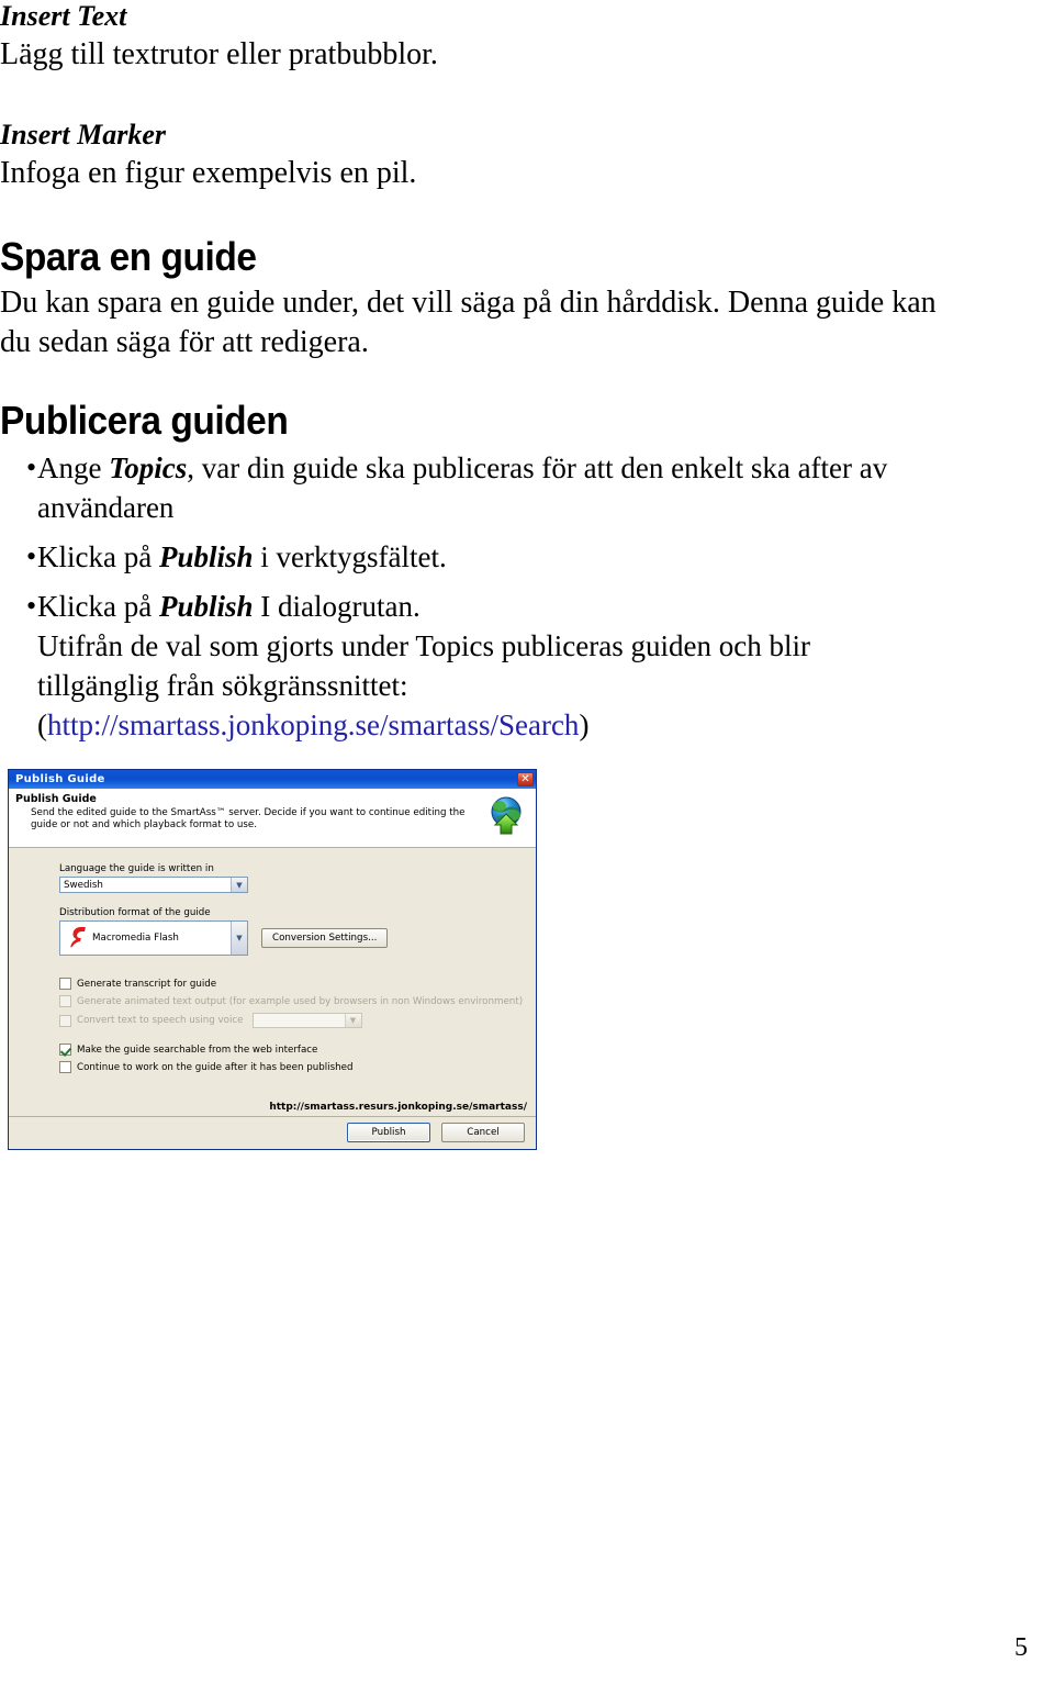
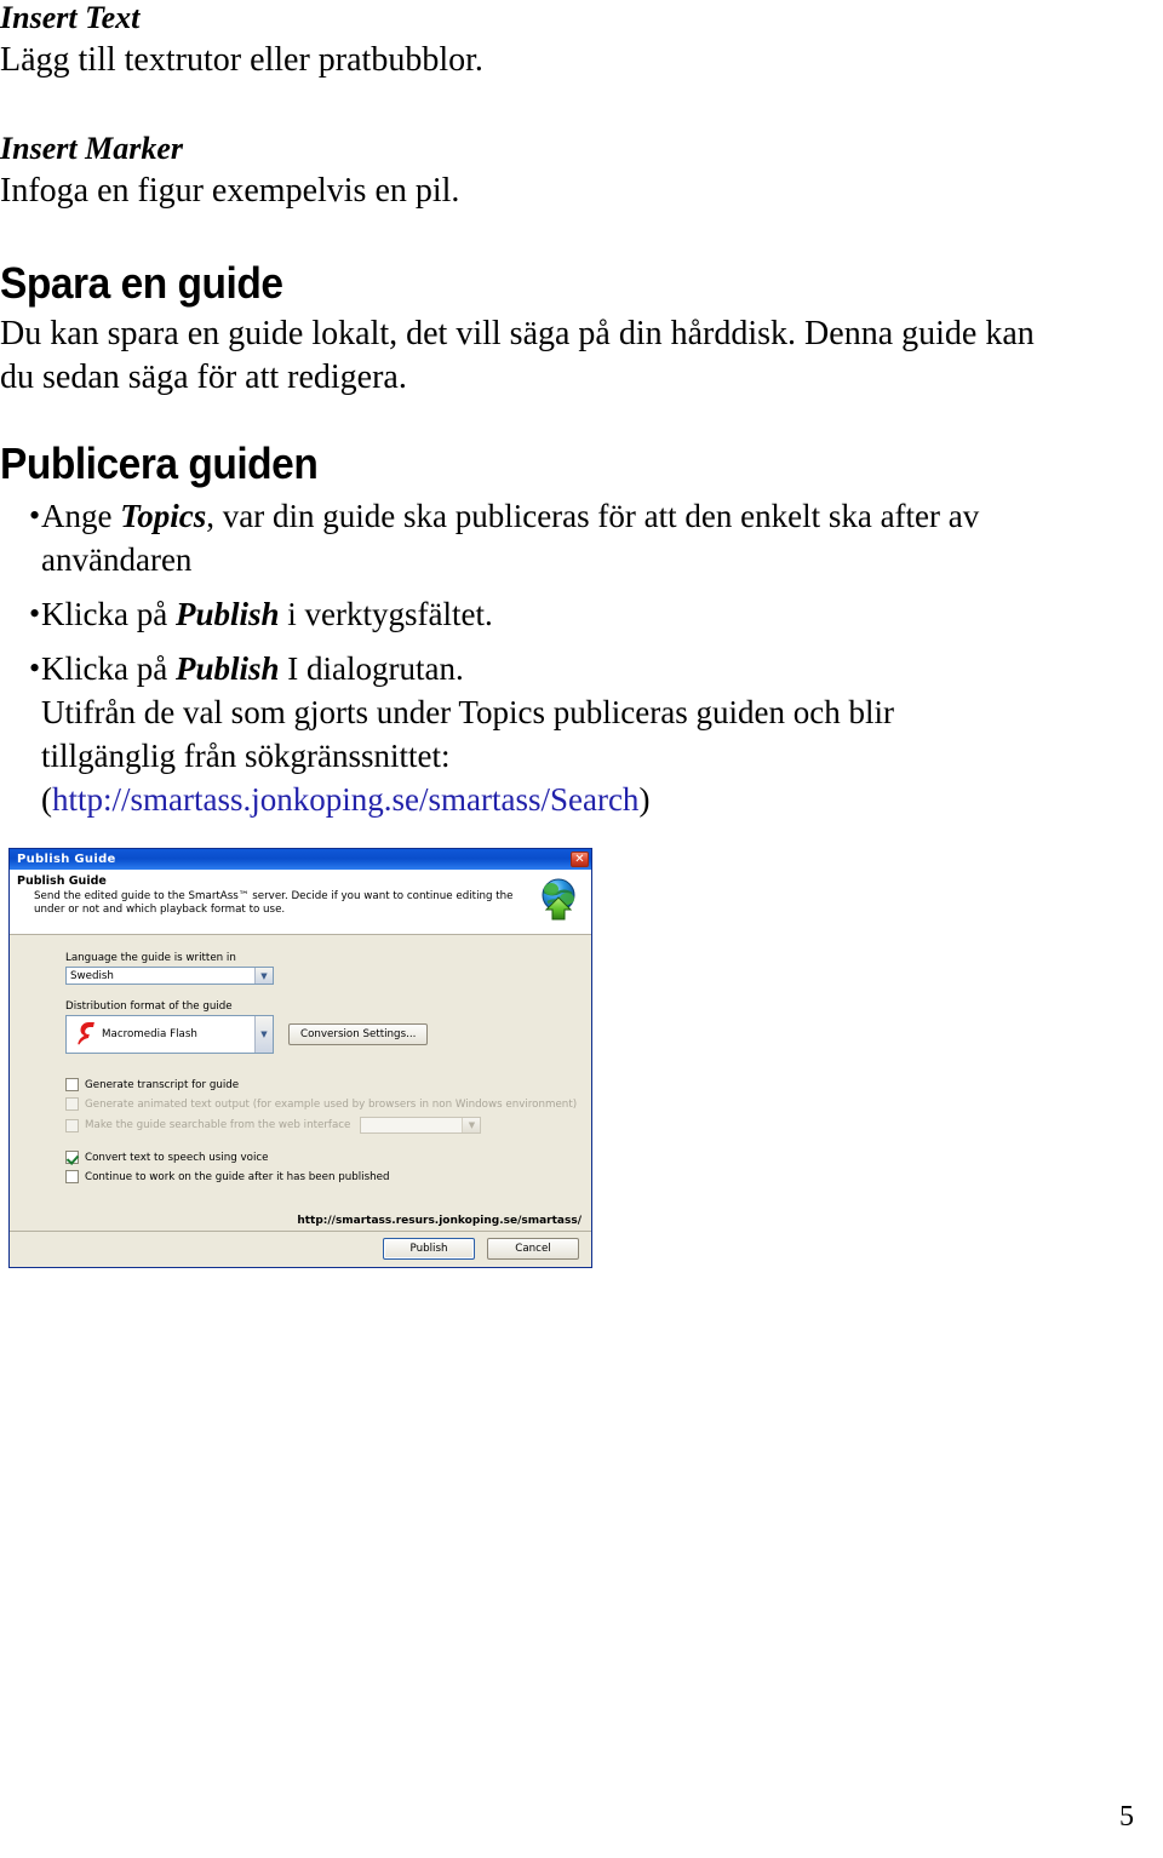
  Insert Text
  Lägg till textrutor eller pratbubblor.
  Insert Marker
  Infoga en figur exempelvis en pil.
  Spara en guide
- Du kan spara en guide under, det vill säga på din hårddisk. Denna guide kan
+ Du kan spara en guide lokalt, det vill säga på din hårddisk. Denna guide kan
  du sedan säga för att redigera.
  Publicera guiden
  •
  Ange Topics, var din guide ska publiceras för att den enkelt ska after av användaren
  •
  Klicka på Publish i verktygsfältet.
  •
  Klicka på Publish I dialogrutan.
  Utifrån de val som gjorts under Topics publiceras guiden och blir
  tillgänglig från sökgränssnittet:
  (http://smartass.jonkoping.se/smartass/Search)
  Publish Guide
  ✕
  Publish Guide
- Send the edited guide to the SmartAss™ server. Decide if you want to continue editing the guide or not and which playback format to use.
+ Send the edited guide to the SmartAss™ server. Decide if you want to continue editing the under or not and which playback format to use.
  Language the guide is written in
  Swedish
  ▼
  Distribution format of the guide
  Macromedia Flash
  ▼
  Conversion Settings...
  Generate transcript for guide
  Generate animated text output (for example used by browsers in non Windows environment)
- Convert text to speech using voice
+ Make the guide searchable from the web interface
  ▼
- Make the guide searchable from the web interface
+ Convert text to speech using voice
  Continue to work on the guide after it has been published
  http://smartass.resurs.jonkoping.se/smartass/
  Publish
  Cancel
  5
